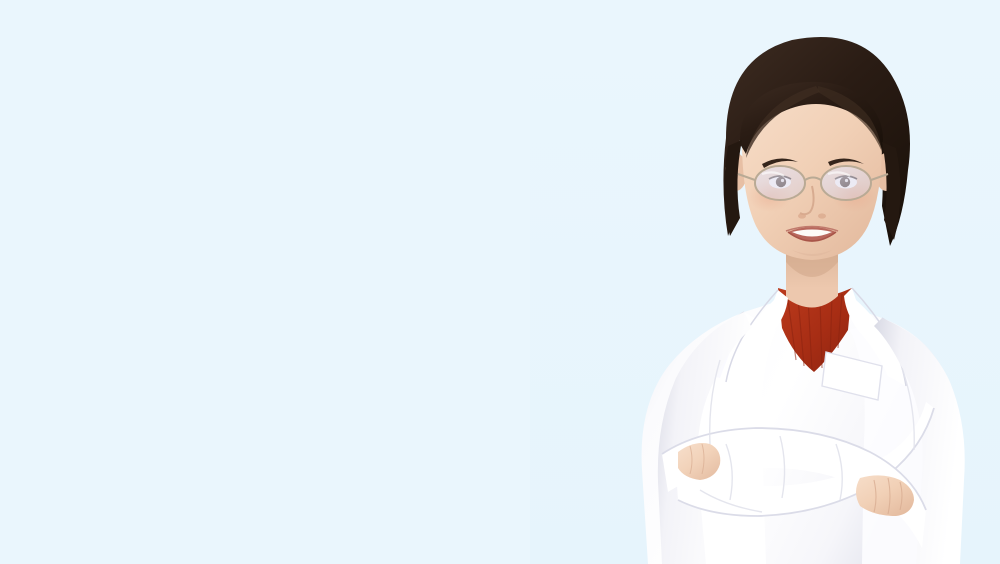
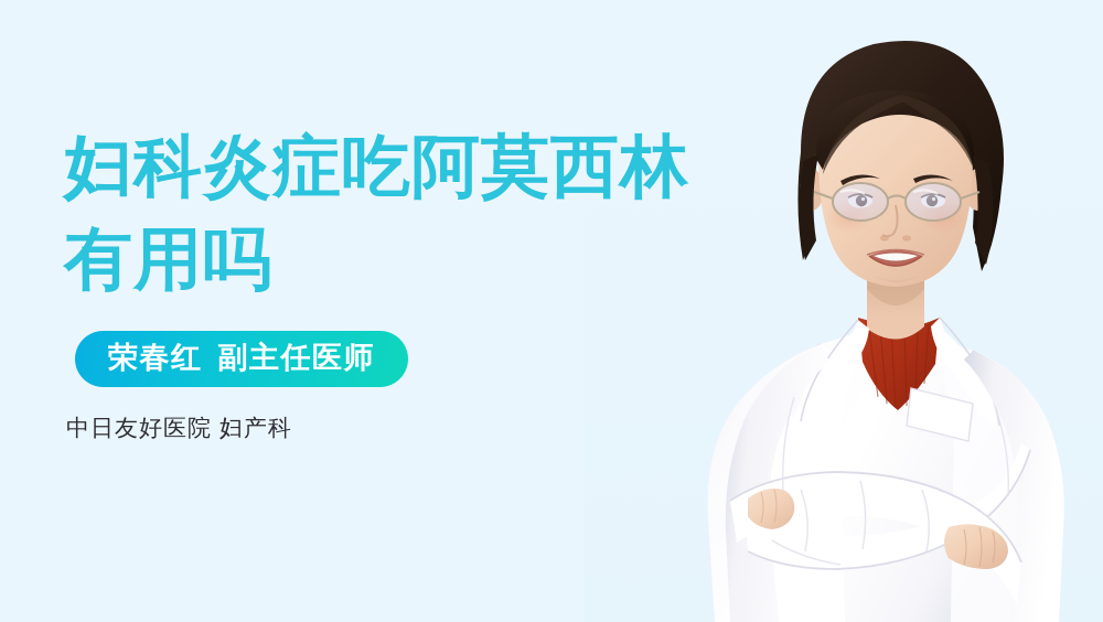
+ 妇科炎症吃阿莫西林
+ 有用吗
+ 荣春红 副主任医师
+ 中日友好医院 妇产科
